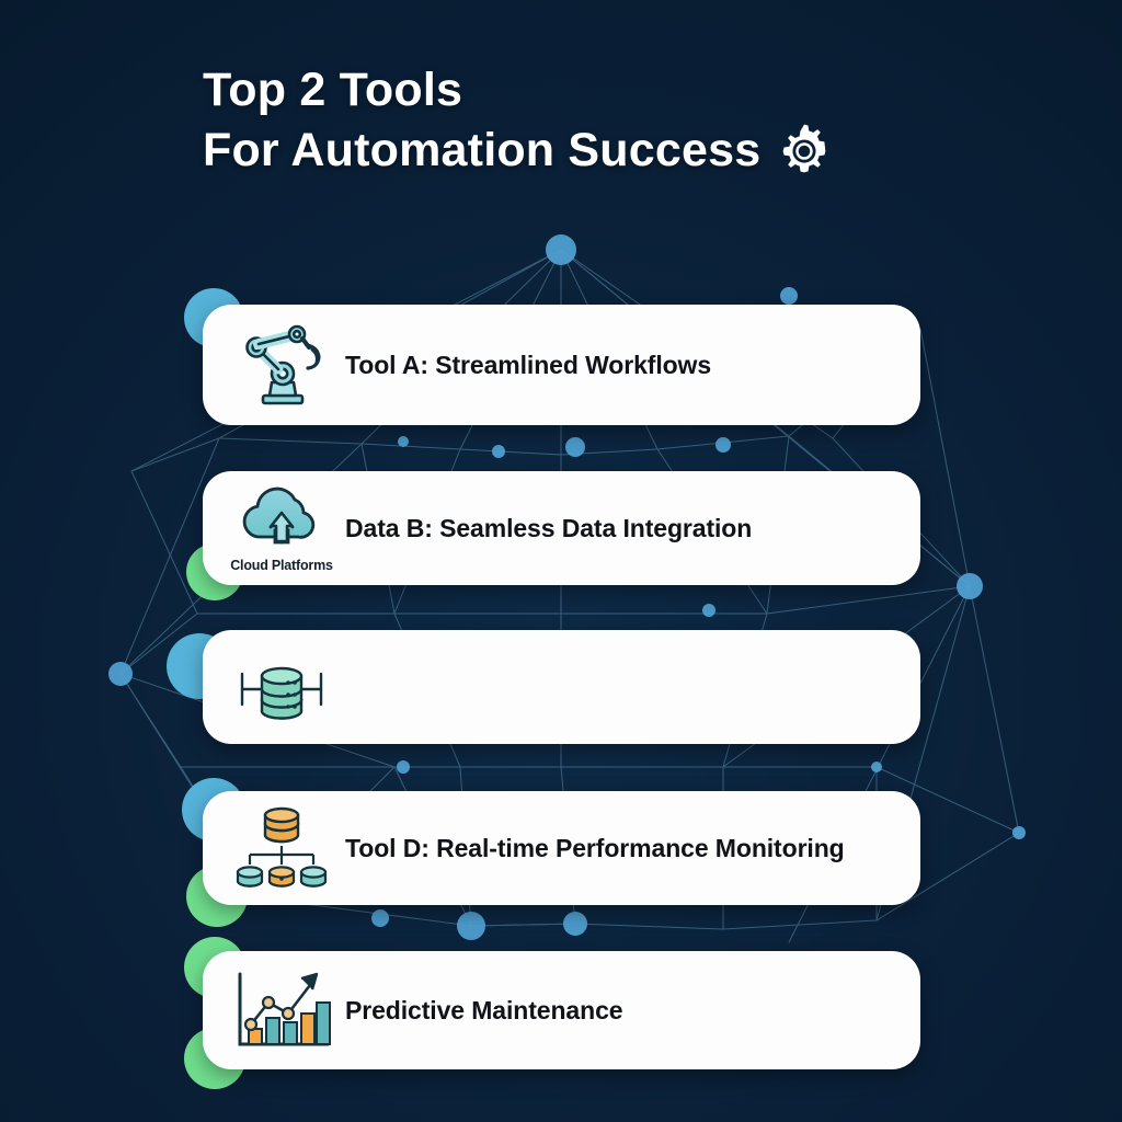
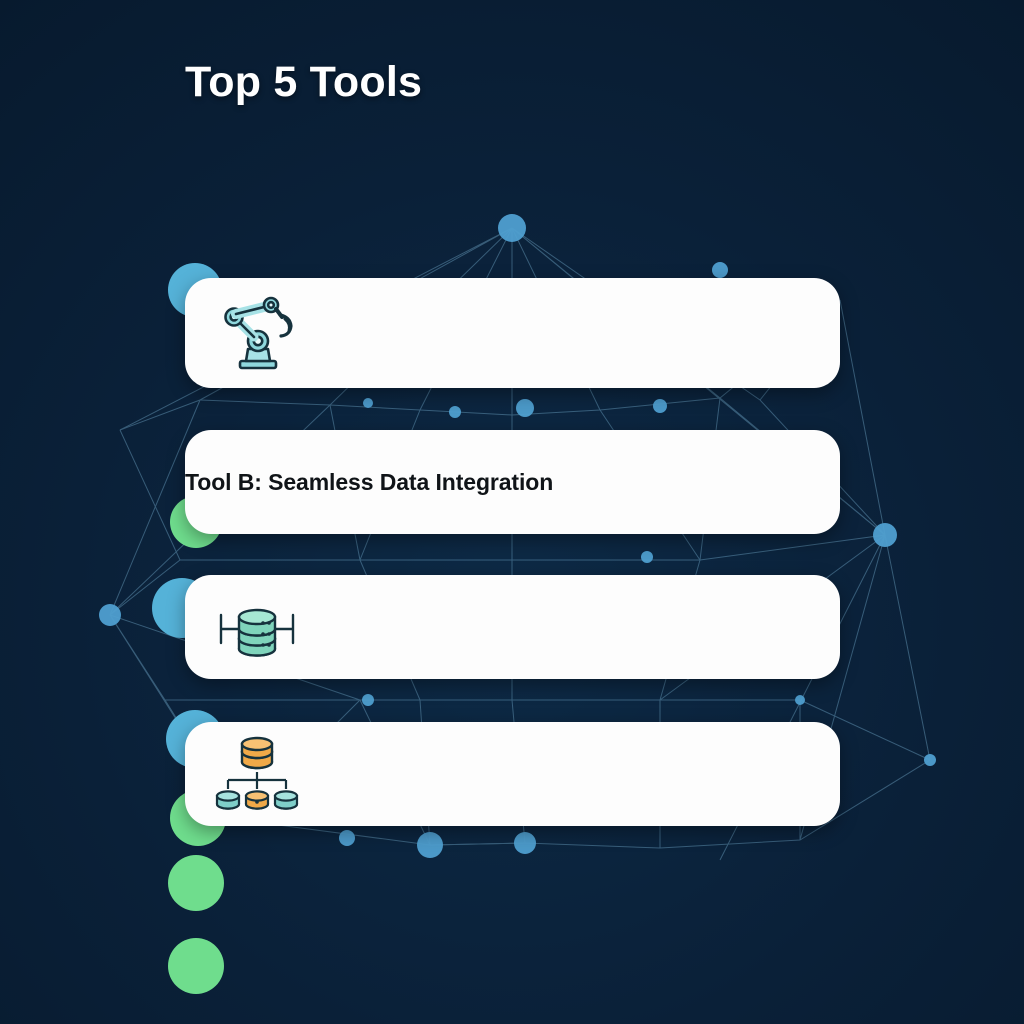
- Top 2 Tools
+ Top 5 Tools
- For Automation Success
- Tool A: Streamlined Workflows
- Cloud Platforms
- Data B: Seamless Data Integration
+ Tool B: Seamless Data Integration
- Tool D: Real-time Performance Monitoring
- Predictive Maintenance
